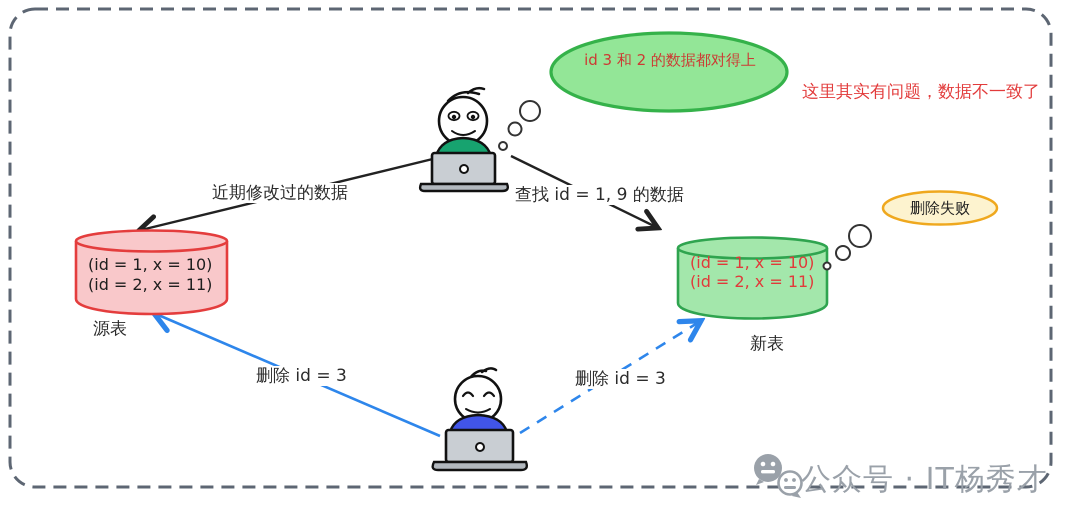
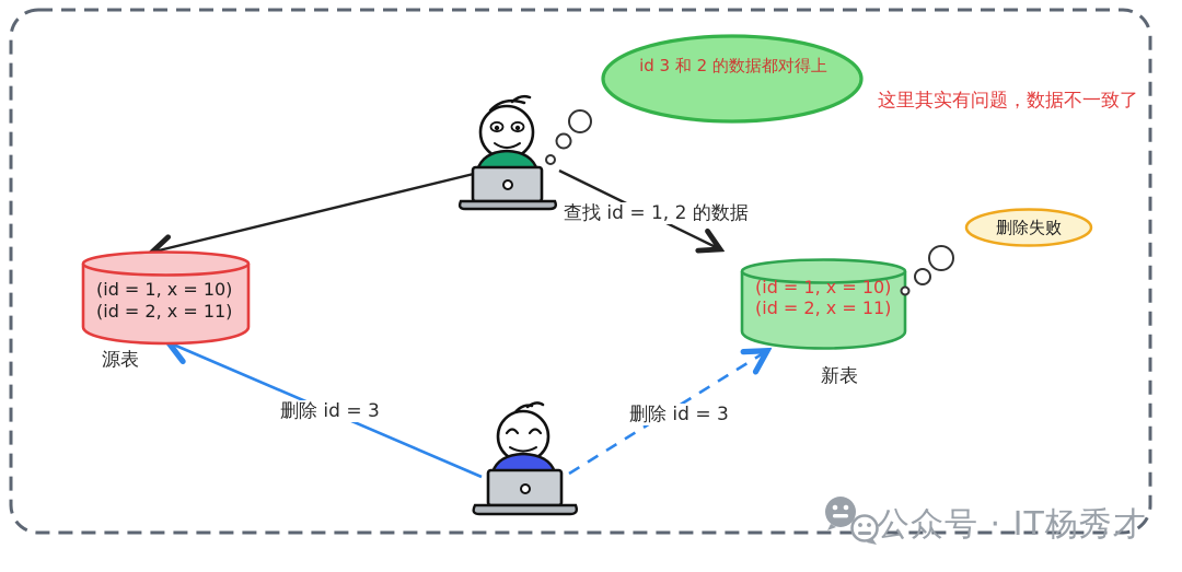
  id 3 和 2 的数据都对得上
  这里其实有问题，数据不一致了
  删除失败
- 近期修改过的数据
- 查找 id = 1, 9 的数据
+ 查找 id = 1, 2 的数据
  删除 id = 3
  删除 id = 3
  (id = 1, x = 10)
  (id = 2, x = 11)
  源表
  (id = 1, x = 10)
  (id = 2, x = 11)
  新表
  公众号 · IT杨秀才
